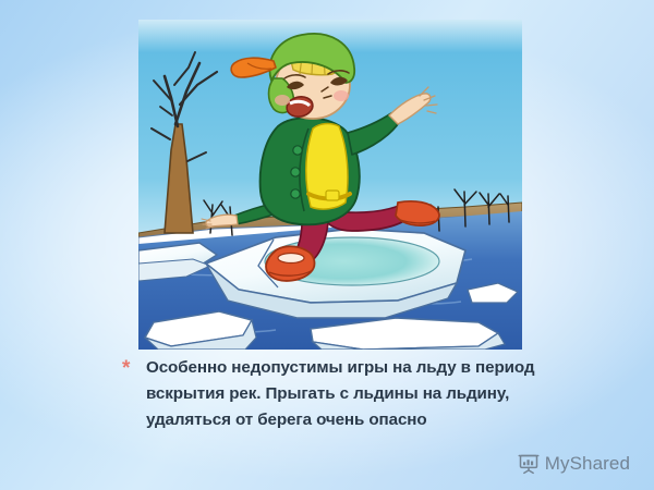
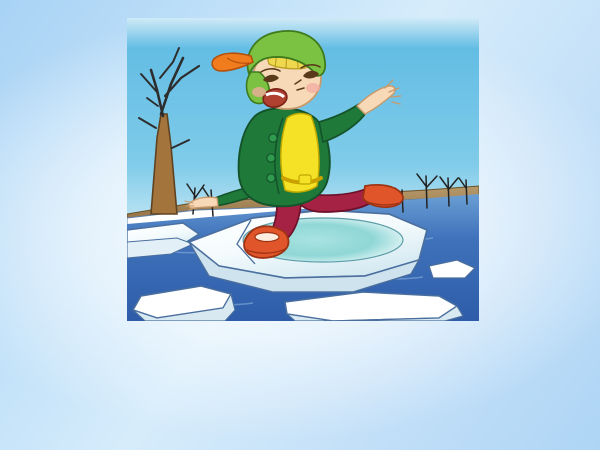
- *
- Особенно недопустимы игры на льду в период вскрытия рек. Прыгать с льдины на льдину, удаляться от берега очень опасно
- MyShared
